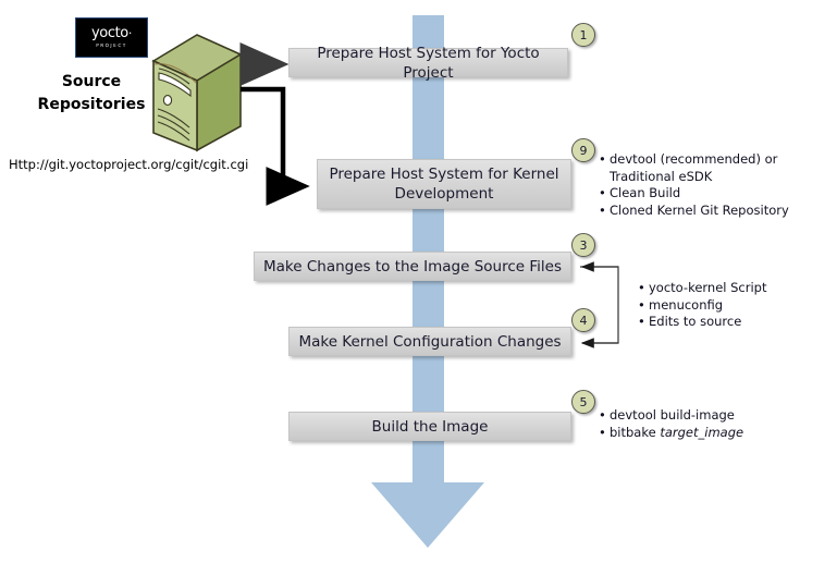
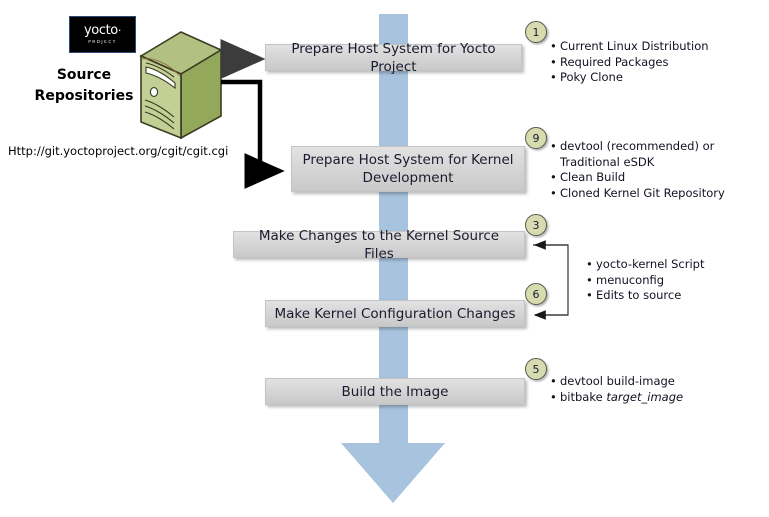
  yocto·
  Source
  Repositories
  Http://git.yoctoproject.org/cgit/cgit.cgi
  Prepare Host System for Yocto Project
  Prepare Host System for Kernel
  Development
- Make Changes to the Image Source Files
+ Make Changes to the Kernel Source Files
  Make Kernel Configuration Changes
  Build the Image
  1
  9
  3
- 4
+ 6
  5
+ Current Linux Distribution
+ Required Packages
+ Poky Clone
  devtool (recommended) or Traditional eSDK
  Clean Build
  Cloned Kernel Git Repository
  yocto-kernel Script
  menuconfig
  Edits to source
  devtool build-image
  bitbake target_image
